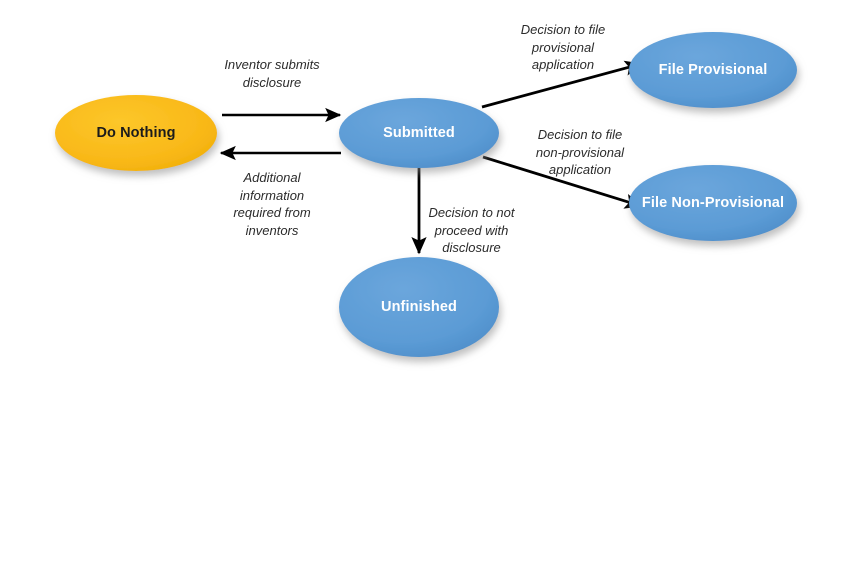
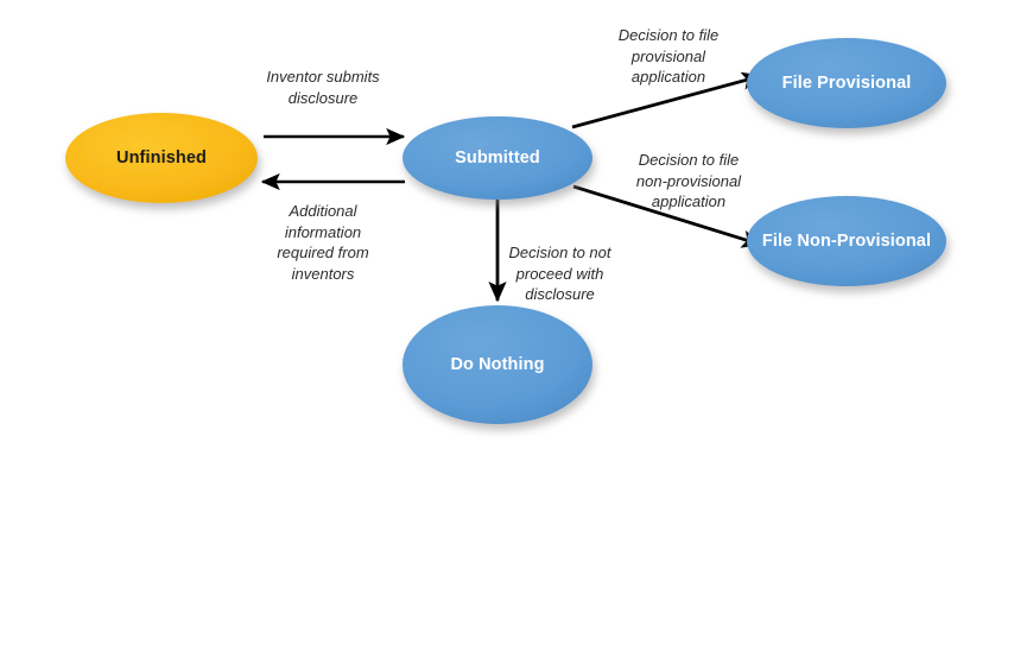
- Do Nothing
+ Unfinished
  Submitted
  File Provisional
  File Non-Provisional
- Unfinished
+ Do Nothing
  Inventor submits
  disclosure
  Additional
  information
  required from
  inventors
  Decision to file
  provisional
  application
  Decision to file
  non-provisional
  application
  Decision to not
  proceed with
  disclosure
